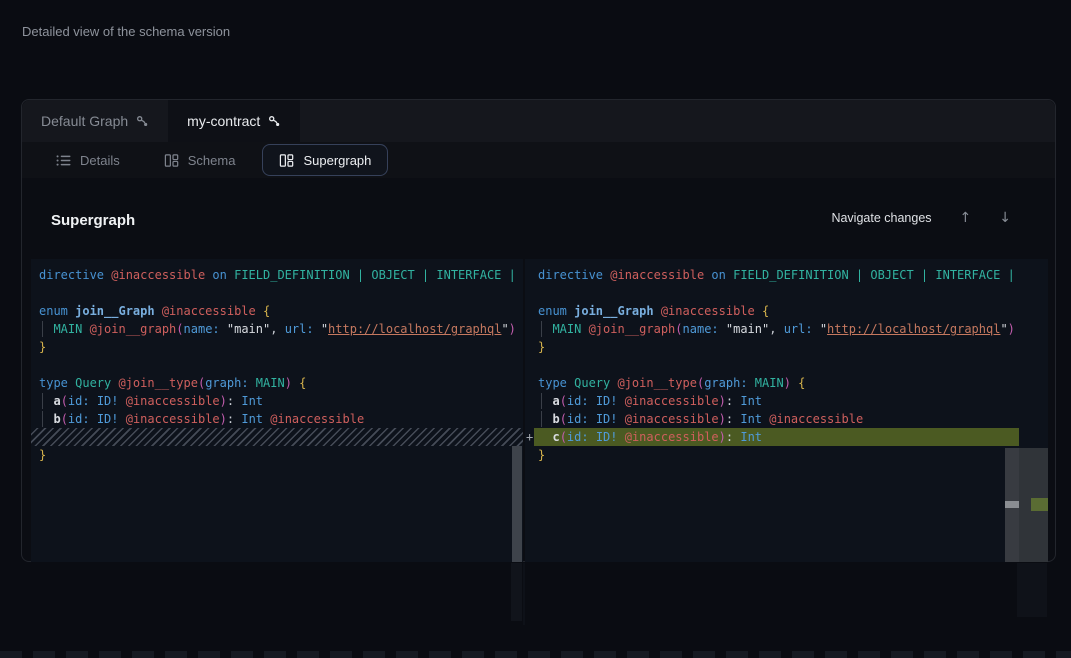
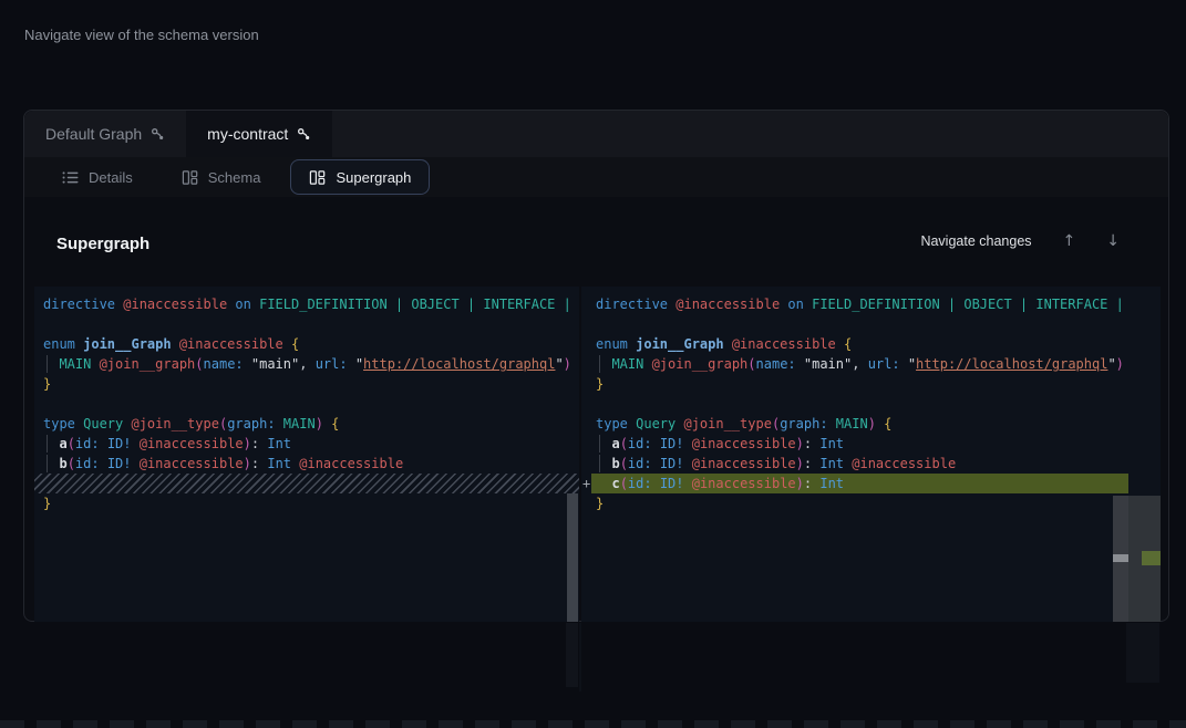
- Detailed view of the schema version
+ Navigate view of the schema version
  Default Graph
  my-contract
  Details
  Schema
  Supergraph
  Supergraph
  Navigate changes
  ↑
  ↓
  directive @inaccessible on FIELD_DEFINITION | OBJECT | INTERFACE |
  enum join__Graph @inaccessible {
  MAIN @join__graph(name: "main", url: "http://localhost/graphql")
  }
  type Query @join__type(graph: MAIN) {
  a(id: ID! @inaccessible): Int
  b(id: ID! @inaccessible): Int @inaccessible
  }
  directive @inaccessible on FIELD_DEFINITION | OBJECT | INTERFACE |
  enum join__Graph @inaccessible {
  MAIN @join__graph(name: "main", url: "http://localhost/graphql")
  }
  type Query @join__type(graph: MAIN) {
  a(id: ID! @inaccessible): Int
  b(id: ID! @inaccessible): Int @inaccessible
  +
  c(id: ID! @inaccessible): Int
  }
